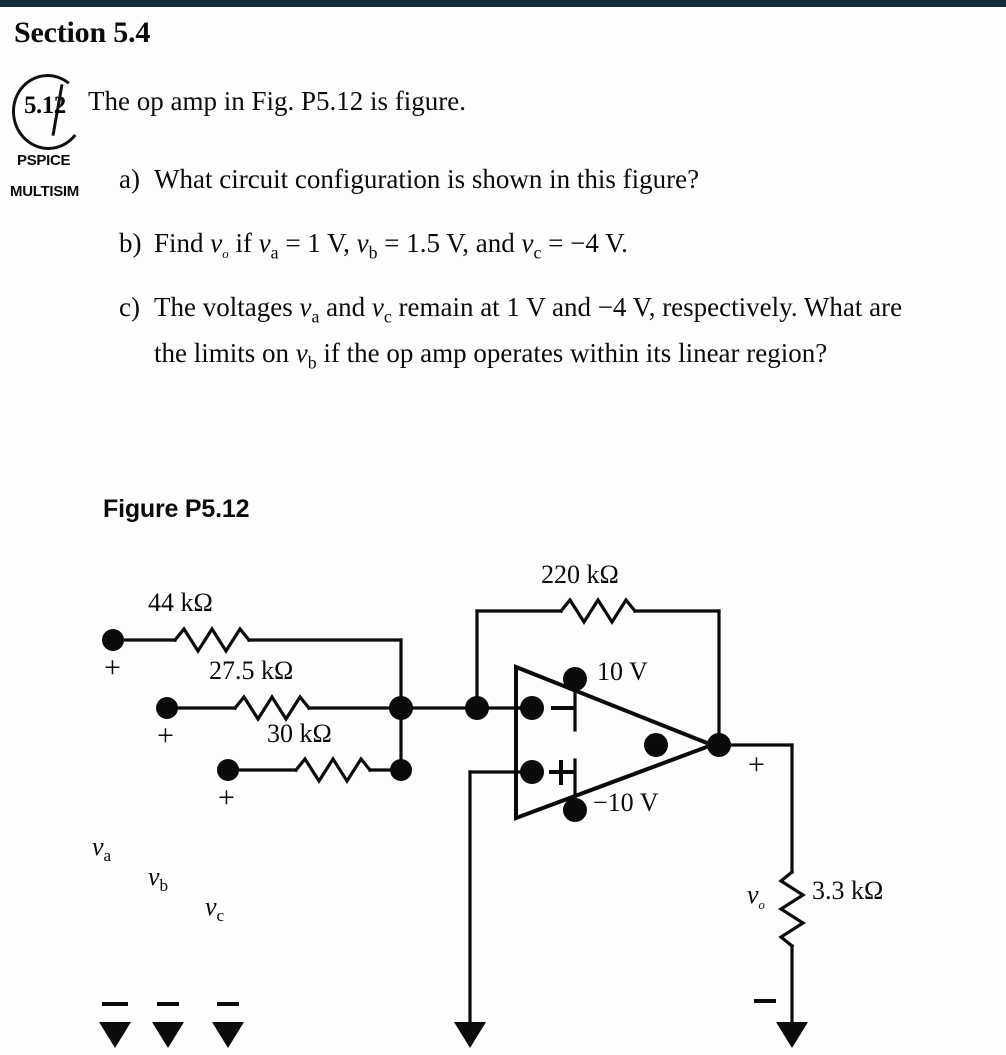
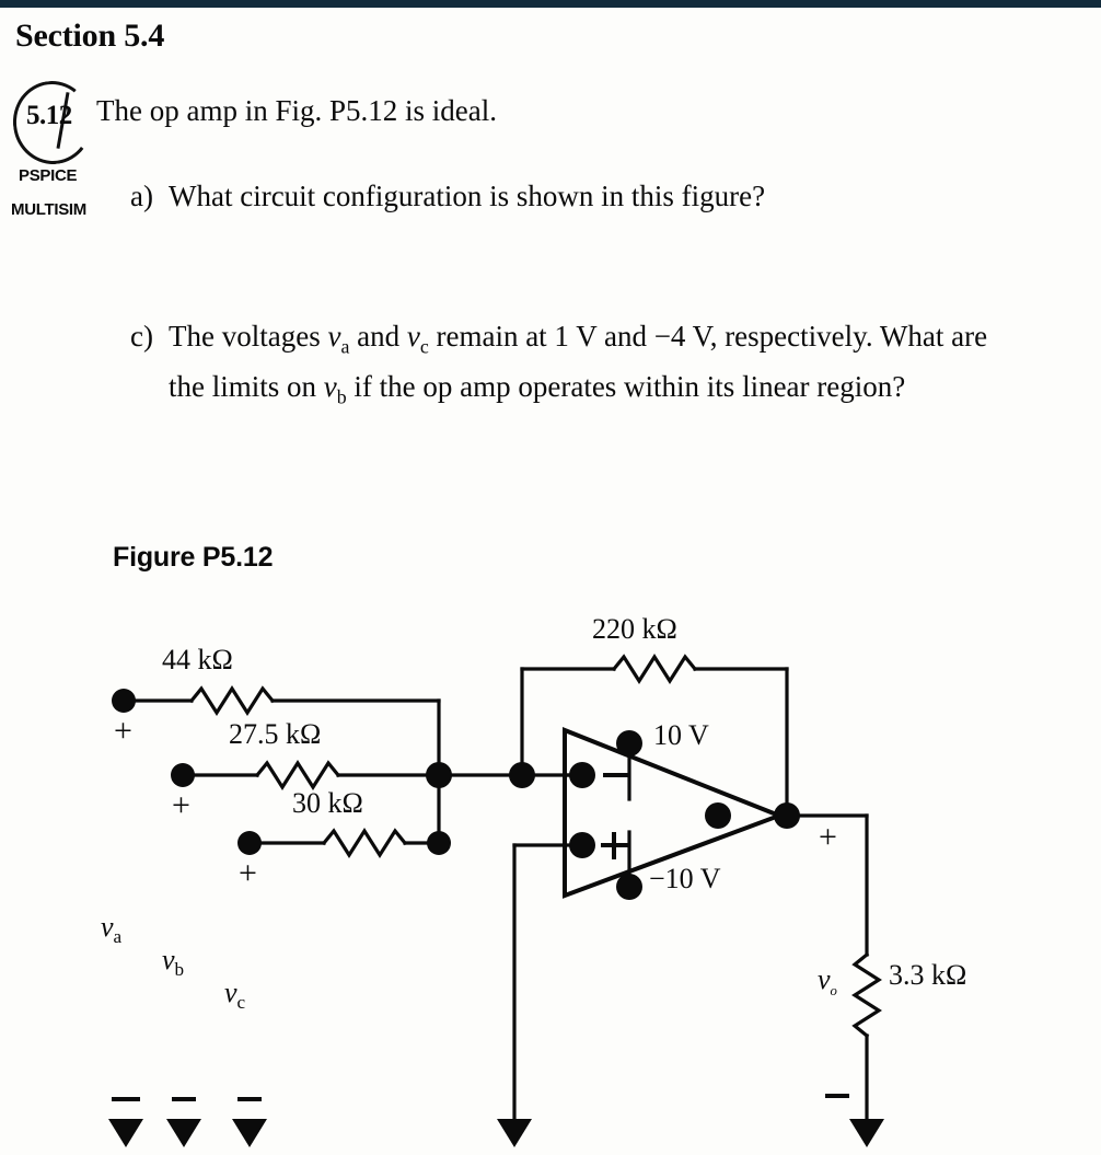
  Section 5.4
  5.12
  PSPICE
  MULTISIM
- The op amp in Fig. P5.12 is figure.
+ The op amp in Fig. P5.12 is ideal.
  a)
  What circuit configuration is shown in this figure?
- b)
- Find vo if va = 1 V, vb = 1.5 V, and vc = −4 V.
  c)
  The voltages va and vc remain at 1 V and −4 V, respectively. What are the limits on vb if the op amp operates within its linear region?
  Figure P5.12
  44 kΩ
  27.5 kΩ
  30 kΩ
  220 kΩ
  3.3 kΩ
  10 V
  −10 V
  +
  +
  +
  +
  va
  vb
  vc
  vo
